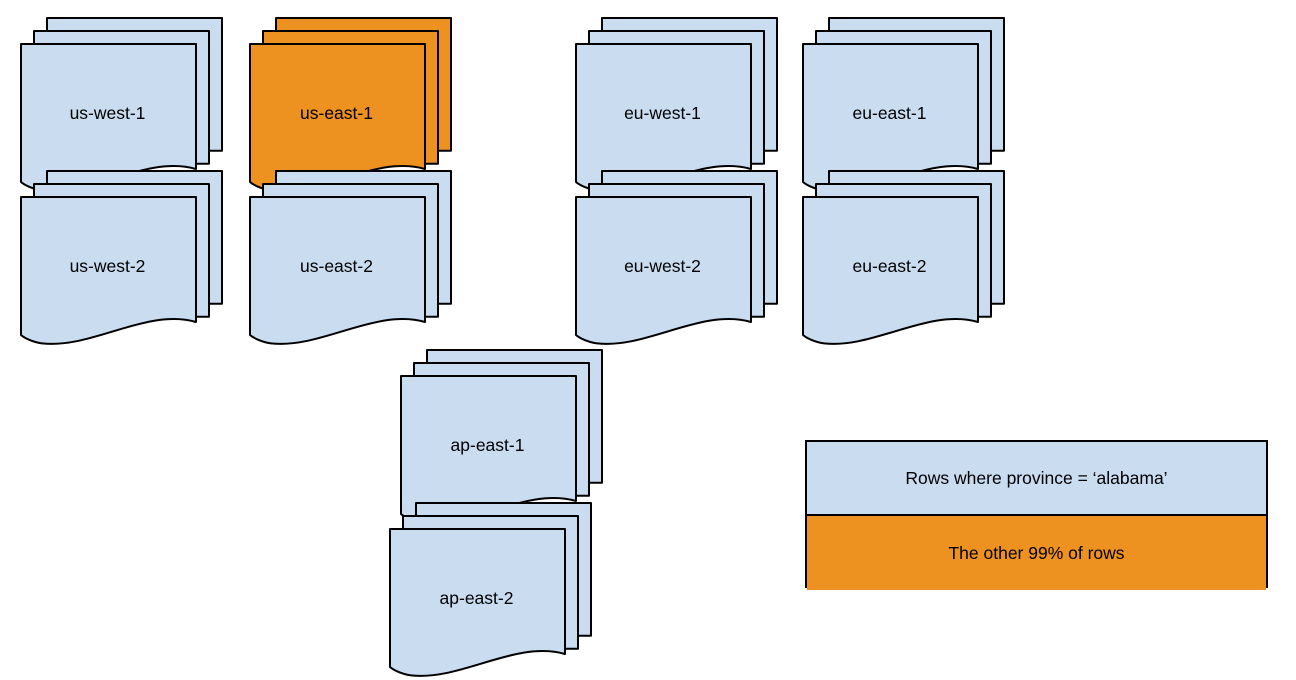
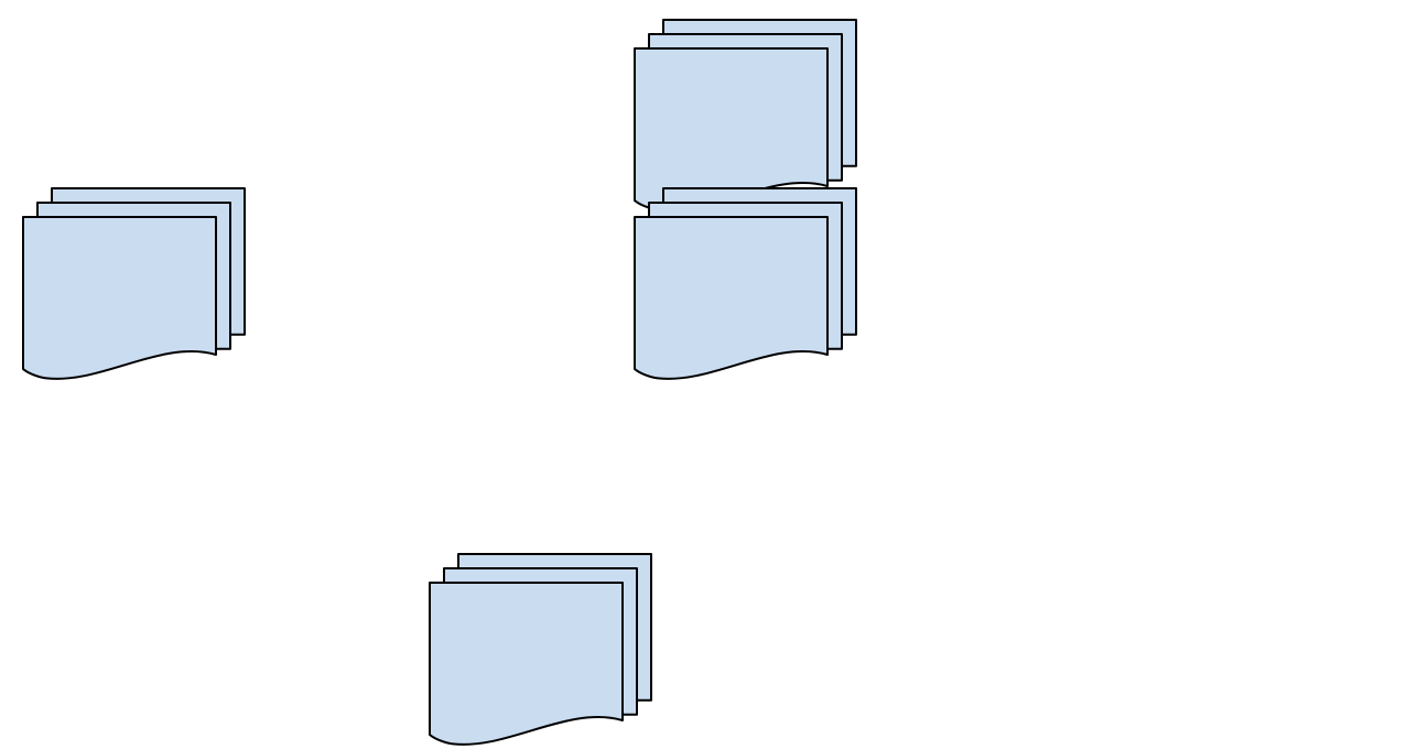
- us-west-1
- us-east-1
- eu-west-1
- eu-east-1
- us-west-2
- us-east-2
- eu-west-2
- eu-east-2
- ap-east-1
- ap-east-2
- Rows where province = ‘alabama’
- The other 99% of rows
